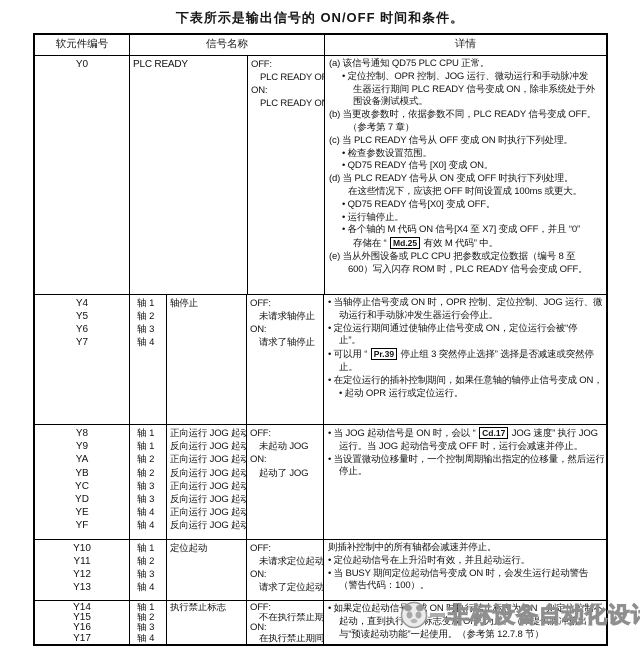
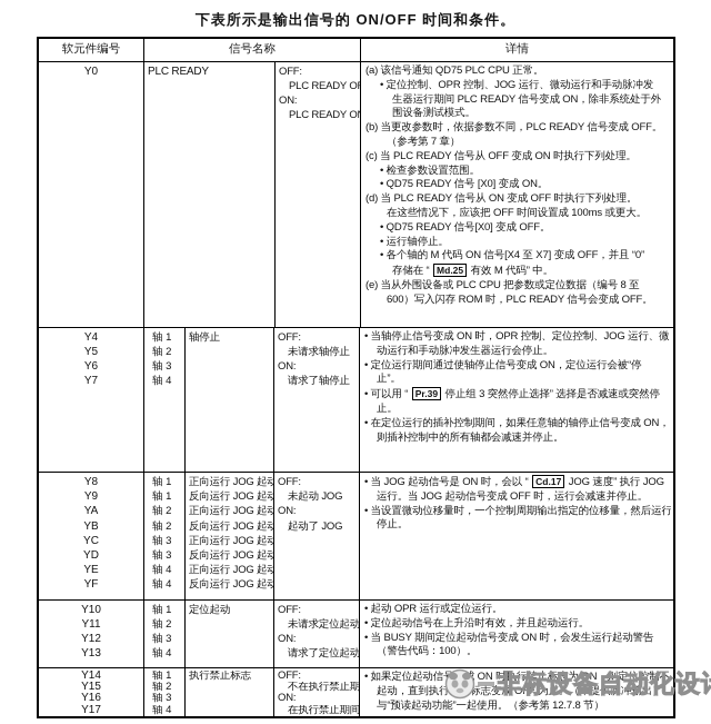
  下表所示是输出信号的 ON/OFF 时间和条件。
  软元件编号
  信号名称
  详情
  Y0
  PLC READY
  OFF:
  PLC READY O
  ON:
  PLC READY O
  (a) 该信号通知 QD75 PLC CPU 正常。
  • 定位控制、OPR 控制、JOG 运行、微动运行和手动脉冲发
  生器运行期间 PLC READY 信号变成 ON，除非系统处于外
  围设备测试模式。
  (b) 当更改参数时，依据参数不同，PLC READY 信号变成 OFF。
  （参考第 7 章）
  (c) 当 PLC READY 信号从 OFF 变成 ON 时执行下列处理。
  • 检查参数设置范围。
  • QD75 READY 信号 [X0] 变成 ON。
  (d) 当 PLC READY 信号从 ON 变成 OFF 时执行下列处理。
  在这些情况下，应该把 OFF 时间设置成 100ms 或更大。
  • QD75 READY 信号[X0] 变成 OFF。
  • 运行轴停止。
  • 各个轴的 M 代码 ON 信号[X4 至 X7] 变成 OFF，并且 “0”
  存储在 “ Md.25 有效 M 代码” 中。
  (e) 当从外围设备或 PLC CPU 把参数或定位数据（编号 8 至
  600）写入闪存 ROM 时，PLC READY 信号会变成 OFF。
  Y4
  Y5
  Y6
  Y7
  轴 1
  轴 2
  轴 3
  轴 4
  轴停止
  OFF:
  未请求轴停止
  ON:
  请求了轴停止
  • 当轴停止信号变成 ON 时，OPR 控制、定位控制、JOG 运行、微
  动运行和手动脉冲发生器运行会停止。
  • 定位运行期间通过使轴停止信号变成 ON，定位运行会被“停
  止”。
  • 可以用 “ Pr.39 停止组 3 突然停止选择” 选择是否减速或突然停
  止。
  • 在定位运行的插补控制期间，如果任意轴的轴停止信号变成 ON，
- • 起动 OPR 运行或定位运行。
+ 则插补控制中的所有轴都会减速并停止。
  Y8
  Y9
  YA
  YB
  YC
  YD
  YE
  YF
  轴 1
  轴 1
  轴 2
  轴 2
  轴 3
  轴 3
  轴 4
  轴 4
  正向运行 JOG 起动
  反向运行 JOG 起动
  正向运行 JOG 起动
  反向运行 JOG 起动
  正向运行 JOG 起动
  反向运行 JOG 起动
  正向运行 JOG 起动
  反向运行 JOG 起动
  OFF:
  未起动 JOG
  ON:
  起动了 JOG
  • 当 JOG 起动信号是 ON 时，会以 “ Cd.17 JOG 速度” 执行 JOG
  运行。当 JOG 起动信号变成 OFF 时，运行会减速并停止。
  • 当设置微动位移量时，一个控制周期输出指定的位移量，然后运行
  停止。
  Y10
  Y11
  Y12
  Y13
  轴 1
  轴 2
  轴 3
  轴 4
  定位起动
  OFF:
  未请求定位起动
  ON:
  请求了定位起动
- 则插补控制中的所有轴都会减速并停止。
+ • 起动 OPR 运行或定位运行。
  • 定位起动信号在上升沿时有效，并且起动运行。
  • 当 BUSY 期间定位起动信号变成 ON 时，会发生运行起动警告
  （警告代码：100）。
  Y14
  Y15
  Y16
  Y17
  轴 1
  轴 2
  轴 3
  轴 4
  执行禁止标志
  OFF:
  不在执行禁止期
  ON:
  在执行禁止期间
  • 如果定位起动信 ON 时执行禁止标志为 ON，则定位控制不
  起动，直到执行标志变成 OFF 为止。（未提供脉冲输出）
  与“预读起动功能”一起使用。（参考第 12.7.8 节）
  非标设备自动化设
